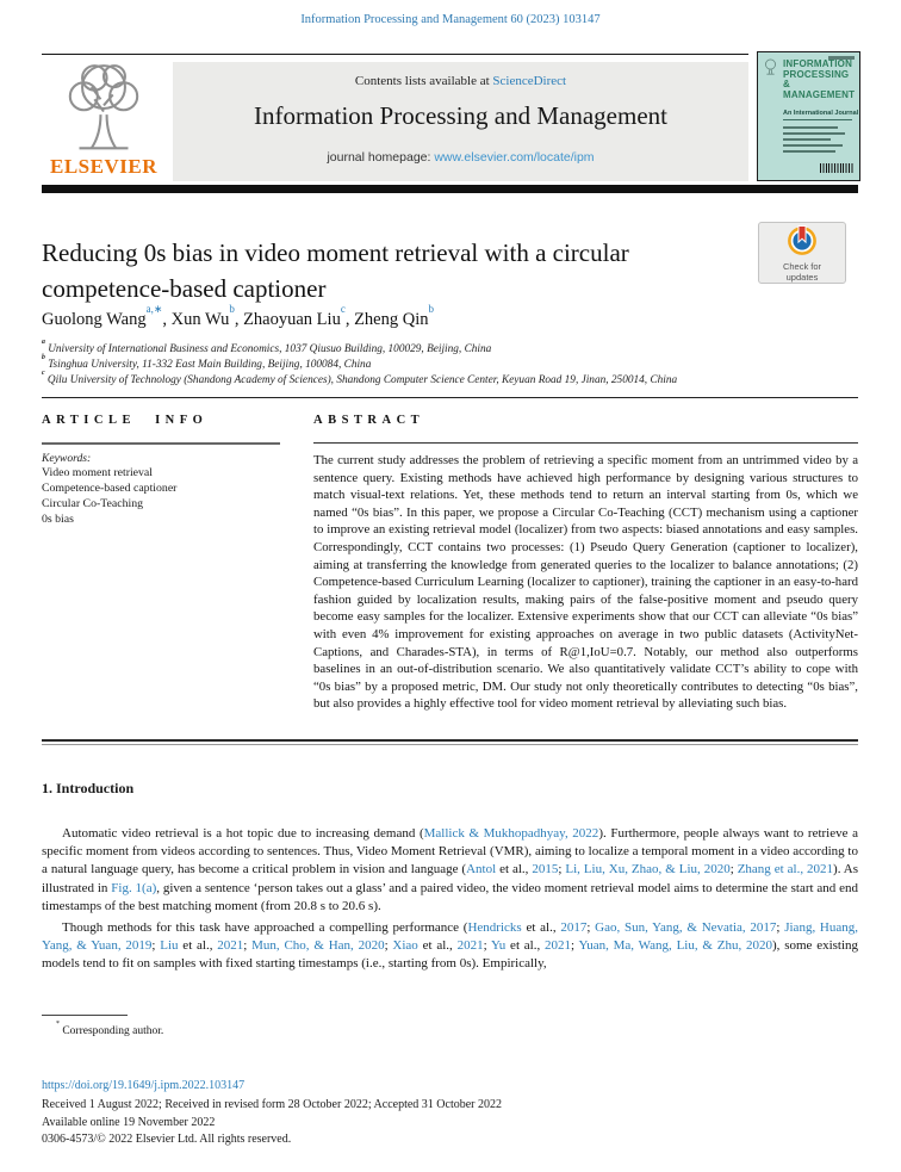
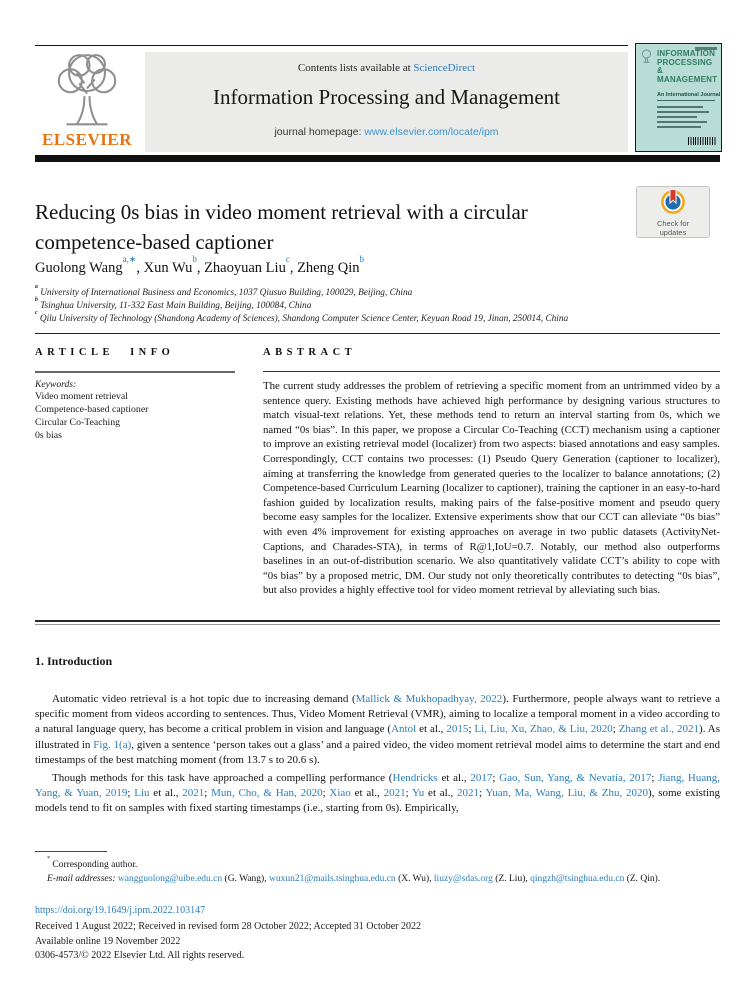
- Information Processing and Management 60 (2023) 103147
  ELSEVIER
  Contents lists available at ScienceDirect
  Information Processing and Management
  journal homepage: www.elsevier.com/locate/ipm
  INFORMATION
  PROCESSING
  &
  MANAGEMENT
  Check for
  updates
  Reducing 0s bias in video moment retrieval with a circular competence-based captioner
  Guolong Wanga,∗, Xun Wub, Zhaoyuan Liuc, Zheng Qinb
  University of International Business and Economics, 1037 Qiusuo Building, 100029, Beijing, China
  Tsinghua University, 11-332 East Main Building, Beijing, 100084, China
  Qilu University of Technology (Shandong Academy of Sciences), Shandong Computer Science Center, Keyuan Road 19, Jinan, 250014, China
  ARTICLE INFO
  Keywords:
  Video moment retrieval
  Competence-based captioner
  Circular Co-Teaching
  0s bias
  ABSTRACT
  The current study addresses the problem of retrieving a specific moment from an untrimmed video by a sentence query. Existing methods have achieved high performance by designing various structures to match visual-text relations. Yet, these methods tend to return an interval starting from 0s, which we named “0s bias”. In this paper, we propose a Circular Co-Teaching (CCT) mechanism using a captioner to improve an existing retrieval model (localizer) from two aspects: biased annotations and easy samples. Correspondingly, CCT contains two processes: (1) Pseudo Query Generation (captioner to localizer), aiming at transferring the knowledge from generated queries to the localizer to balance annotations; (2) Competence-based Curriculum Learning (localizer to captioner), training the captioner in an easy-to-hard fashion guided by localization results, making pairs of the false-positive moment and pseudo query become easy samples for the localizer. Extensive experiments show that our CCT can alleviate “0s bias” with even 4% improvement for existing approaches on average in two public datasets (ActivityNet-Captions, and Charades-STA), in terms of R@1,IoU=0.7. Notably, our method also outperforms baselines in an out-of-distribution scenario. We also quantitatively validate CCT’s ability to cope with “0s bias” by a proposed metric, DM. Our study not only theoretically contributes to detecting “0s bias”, but also provides a highly effective tool for video moment retrieval by alleviating such bias.
  1. Introduction
- Automatic video retrieval is a hot topic due to increasing demand (Mallick & Mukhopadhyay, 2022). Furthermore, people always want to retrieve a specific moment from videos according to sentences. Thus, Video Moment Retrieval (VMR), aiming to localize a temporal moment in a video according to a natural language query, has become a critical problem in vision and language (Antol et al., 2015; Li, Liu, Xu, Zhao, & Liu, 2020; Zhang et al., 2021). As illustrated in Fig. 1(a), given a sentence ‘person takes out a glass’ and a paired video, the video moment retrieval model aims to determine the start and end timestamps of the best matching moment (from 20.8 s to 20.6 s).
+ Automatic video retrieval is a hot topic due to increasing demand (Mallick & Mukhopadhyay, 2022). Furthermore, people always want to retrieve a specific moment from videos according to sentences. Thus, Video Moment Retrieval (VMR), aiming to localize a temporal moment in a video according to a natural language query, has become a critical problem in vision and language (Antol et al., 2015; Li, Liu, Xu, Zhao, & Liu, 2020; Zhang et al., 2021). As illustrated in Fig. 1(a), given a sentence ‘person takes out a glass’ and a paired video, the video moment retrieval model aims to determine the start and end timestamps of the best matching moment (from 13.7 s to 20.6 s).
  Though methods for this task have approached a compelling performance (Hendricks et al., 2017; Gao, Sun, Yang, & Nevatia, 2017; Jiang, Huang, Yang, & Yuan, 2019; Liu et al., 2021; Mun, Cho, & Han, 2020; Xiao et al., 2021; Yu et al., 2021; Yuan, Ma, Wang, Liu, & Zhu, 2020), some existing models tend to fit on samples with fixed starting timestamps (i.e., starting from 0s). Empirically,
  Corresponding author.
+ E-mail addresses: wangguolong@uibe.edu.cn (G. Wang), wuxun21@mails.tsinghua.edu.cn (X. Wu), liuzy@sdas.org (Z. Liu), qingzh@tsinghua.edu.cn (Z. Qin).
  https://doi.org/19.1649/j.ipm.2022.103147
  Received 1 August 2022; Received in revised form 28 October 2022; Accepted 31 October 2022
  Available online 19 November 2022
  0306-4573/© 2022 Elsevier Ltd. All rights reserved.
